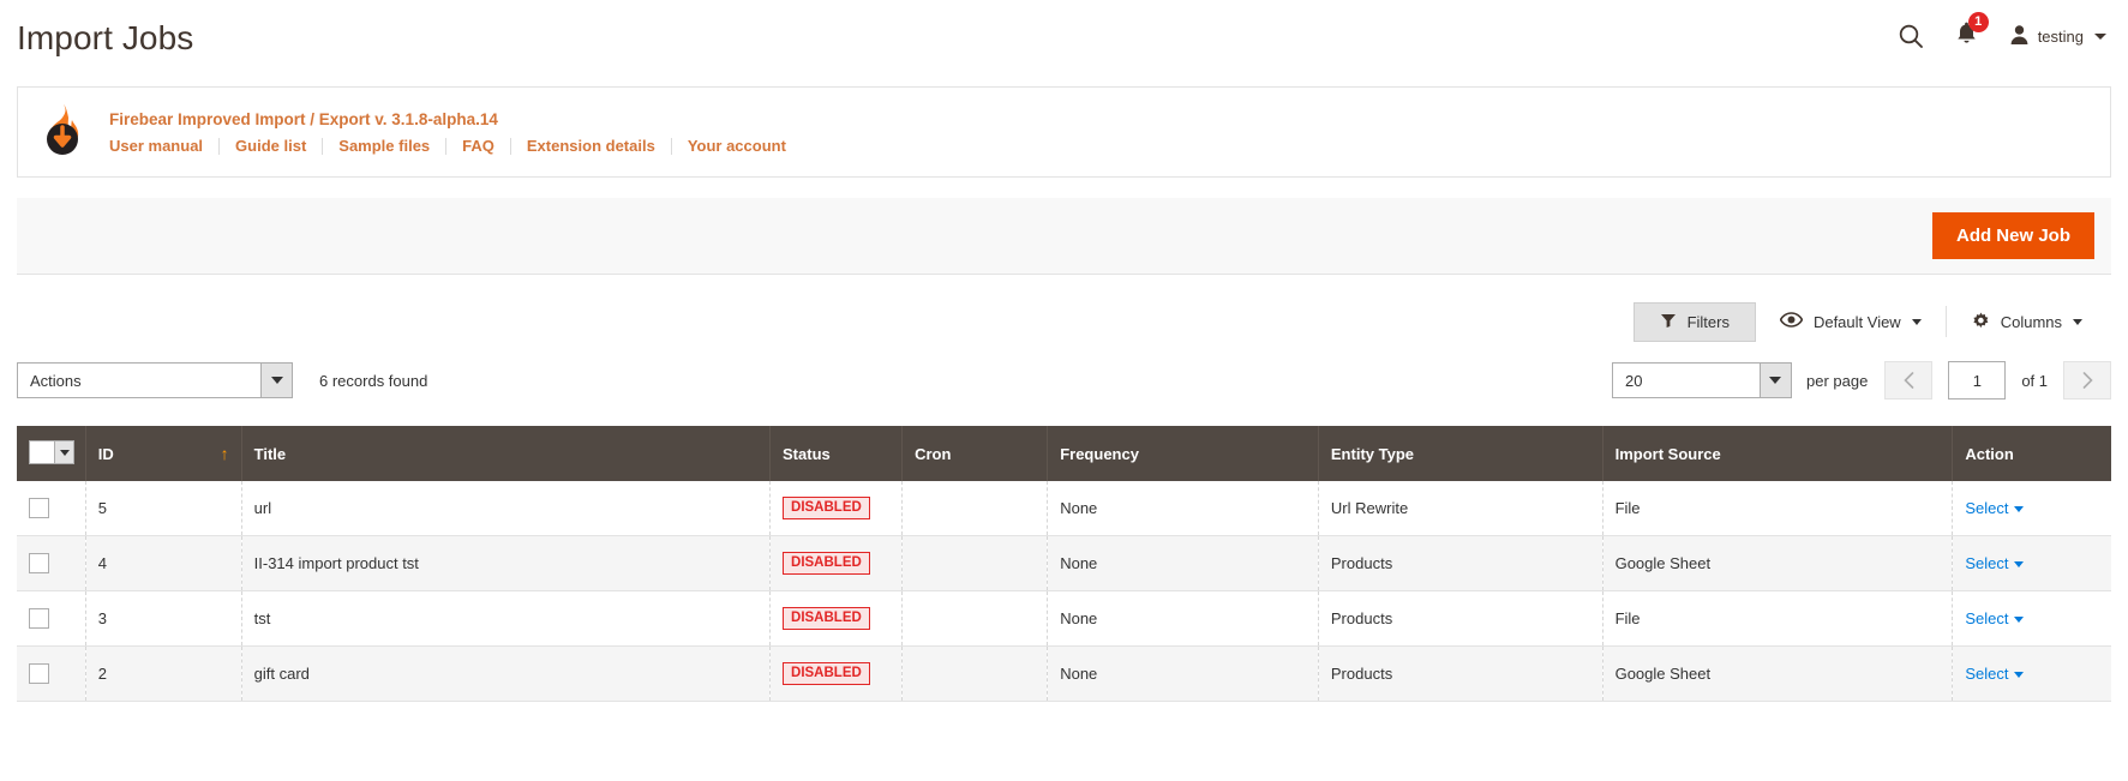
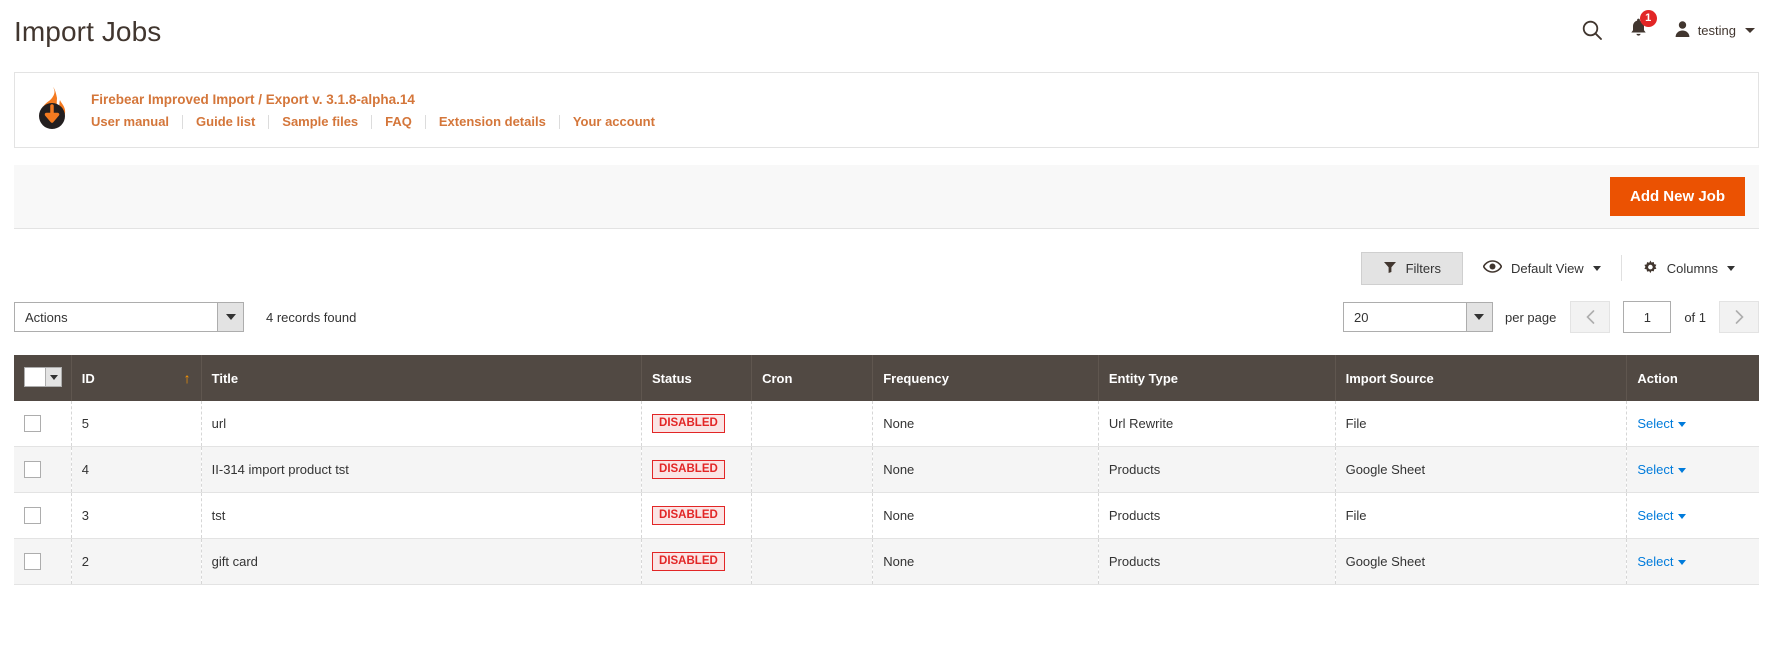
  Import Jobs
  1
  testing
  Firebear Improved Import / Export v. 3.1.8-alpha.14
  User manual
  Guide list
  Sample files
  FAQ
  Extension details
  Your account
  Add New Job
  Filters
  Default View
  Columns
  Actions
- 6 records found
+ 4 records found
  20
  per page
  1
  of 1
  	ID ↑	Title	Status	Cron	Frequency	Entity Type	Import Source	Action
  	5	url	DISABLED		None	Url Rewrite	File	Select
  	4	II-314 import product tst	DISABLED		None	Products	Google Sheet	Select
  	3	tst	DISABLED		None	Products	File	Select
  	2	gift card	DISABLED		None	Products	Google Sheet	Select
